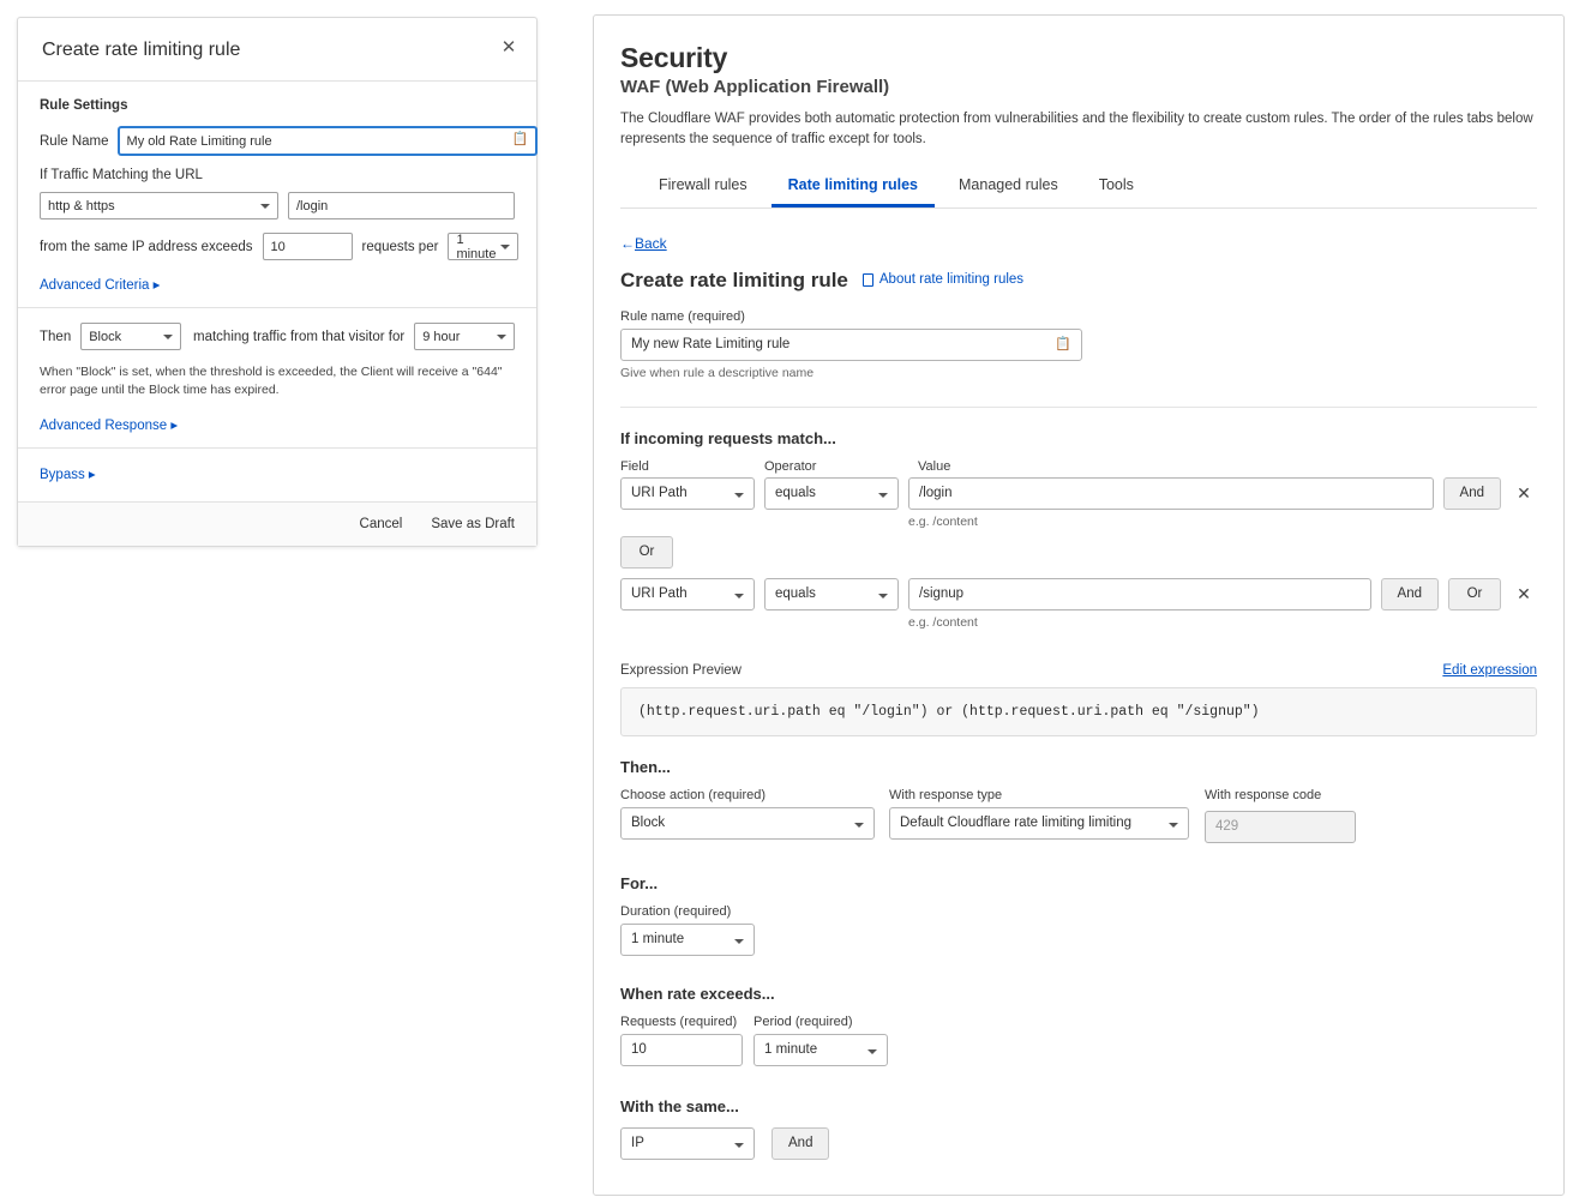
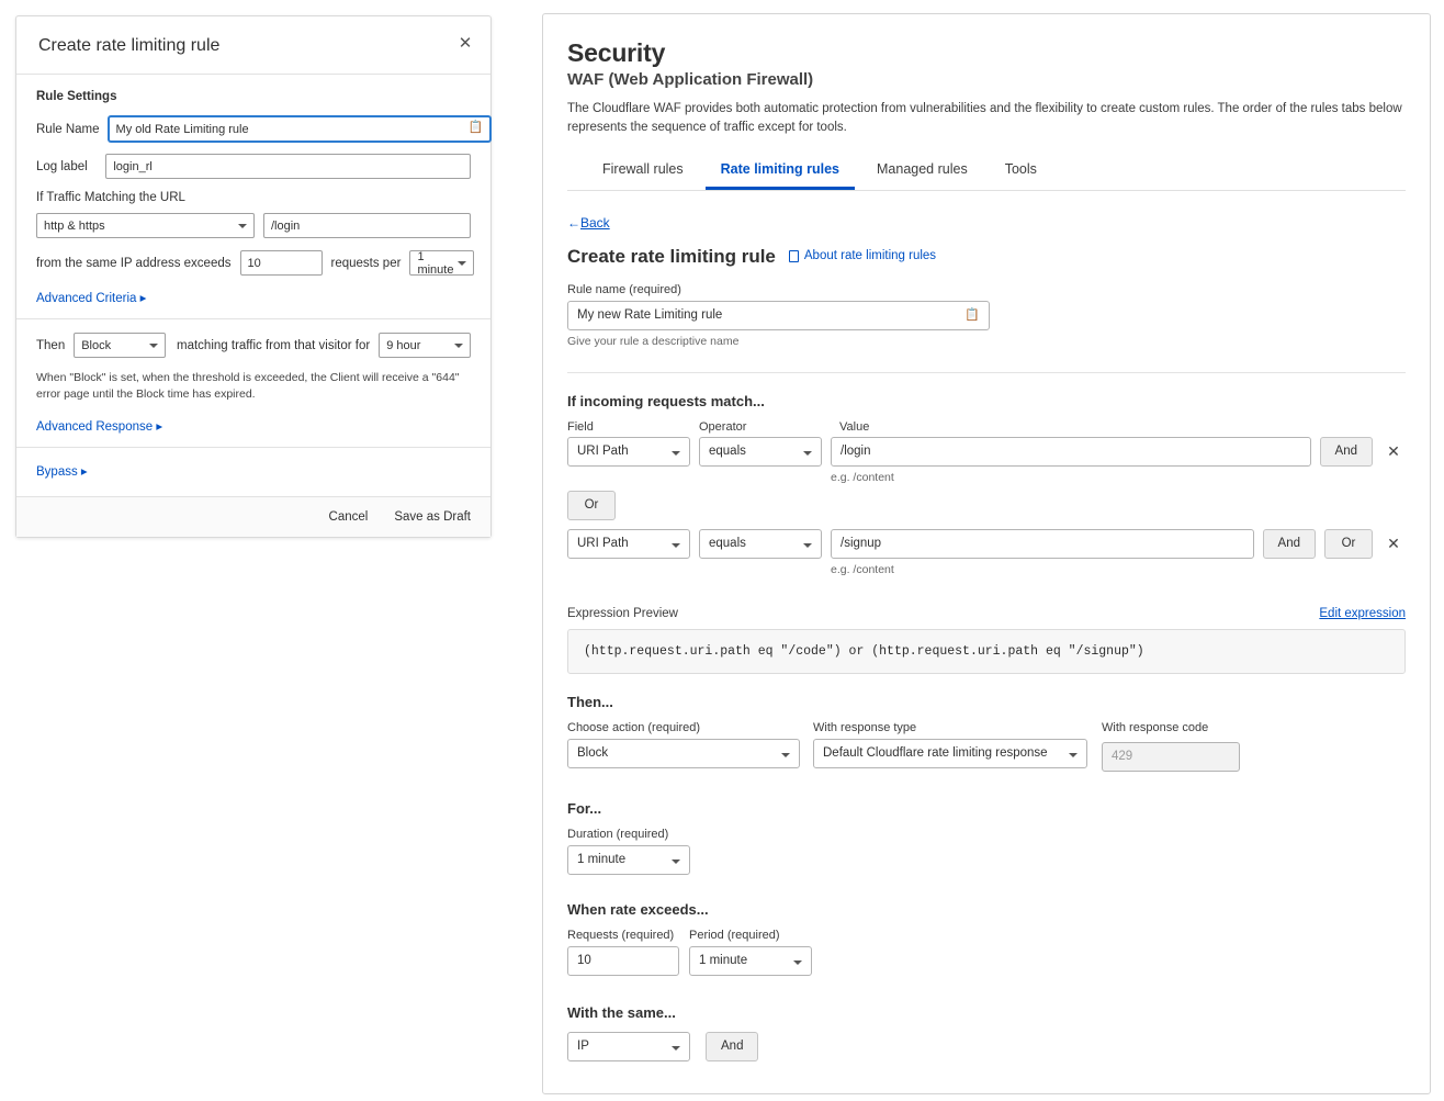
  Create rate limiting rule
  ✕
  Rule Settings
  Rule Name
  My old Rate Limiting rule
  📋
+ Log label
+ login_rl
  If Traffic Matching the URL
  http & https
  /login
  from the same IP address exceeds
  10
  requests per
  1 minute
  Advanced Criteria ▸
  Then
  Block
  matching traffic from that visitor for
  9 hour
  When "Block" is set, when the threshold is exceeded, the Client will receive a "644" error page until the Block time has expired.
  Advanced Response ▸ Bypass ▸
  Cancel
  Save as Draft
  Security
  WAF (Web Application Firewall)
  The Cloudflare WAF provides both automatic protection from vulnerabilities and the flexibility to create custom rules. The order of the rules tabs below represents the sequence of traffic except for tools.
  Firewall rules
  Rate limiting rules
  Managed rules
  Tools
  ←Back
  Create rate limiting rule
  About rate limiting rules
  Rule name (required)
  My new Rate Limiting rule
  📋
- Give when rule a descriptive name
+ Give your rule a descriptive name
  If incoming requests match...
  Field
  Operator
  Value
  URI Path
  equals
  /login
  e.g. /content
  And
  ✕
  Or
  URI Path
  equals
  /signup
  e.g. /content
  And
  Or
  ✕
  Expression Preview
  Edit expression
- (http.request.uri.path eq "/login") or (http.request.uri.path eq "/signup")
+ (http.request.uri.path eq "/code") or (http.request.uri.path eq "/signup")
  Then...
  Choose action (required)
  Block
  With response type
- Default Cloudflare rate limiting limiting
+ Default Cloudflare rate limiting response
  With response code
  429
  For...
  Duration (required)
  1 minute
  When rate exceeds...
  Requests (required)
  10
  Period (required)
  1 minute
  With the same...
  IP
  And
